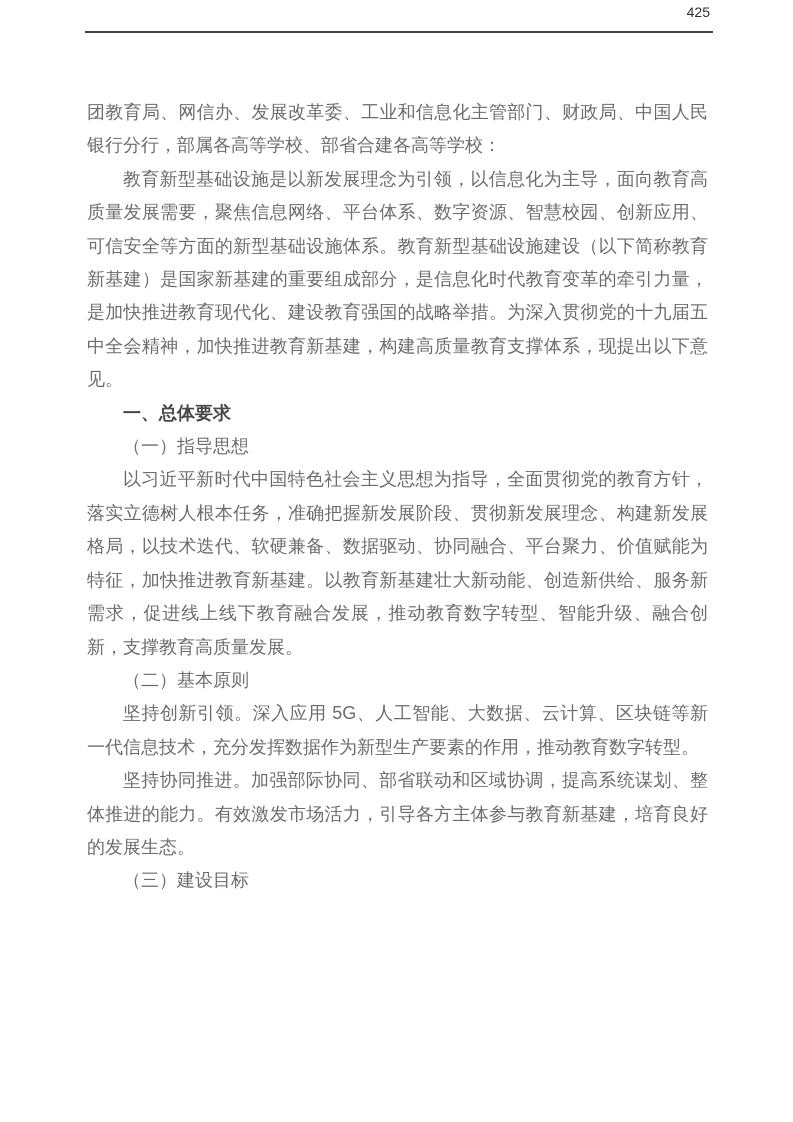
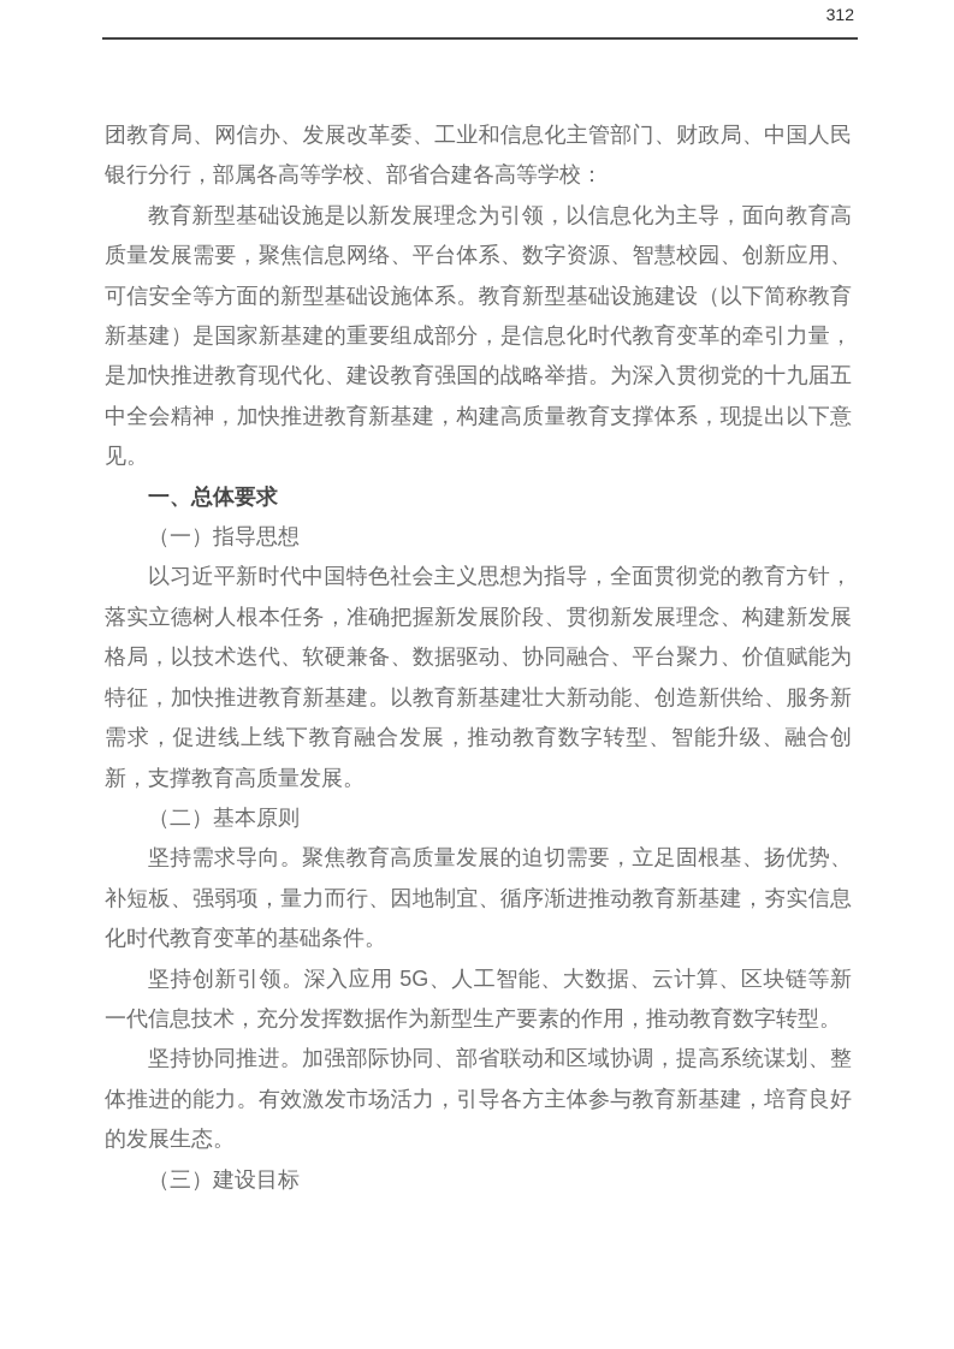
- 425
+ 312
  团教育局、网信办、发展改革委、工业和信息化主管部门、财政局、中国人民银行分行，部属各高等学校、部省合建各高等学校：
  教育新型基础设施是以新发展理念为引领，以信息化为主导，面向教育高质量发展需要，聚焦信息网络、平台体系、数字资源、智慧校园、创新应用、可信安全等方面的新型基础设施体系。教育新型基础设施建设（以下简称教育新基建）是国家新基建的重要组成部分，是信息化时代教育变革的牵引力量，是加快推进教育现代化、建设教育强国的战略举措。为深入贯彻党的十九届五中全会精神，加快推进教育新基建，构建高质量教育支撑体系，现提出以下意见。
  一、总体要求
  （一）指导思想
  以习近平新时代中国特色社会主义思想为指导，全面贯彻党的教育方针，落实立德树人根本任务，准确把握新发展阶段、贯彻新发展理念、构建新发展格局，以技术迭代、软硬兼备、数据驱动、协同融合、平台聚力、价值赋能为特征，加快推进教育新基建。以教育新基建壮大新动能、创造新供给、服务新需求，促进线上线下教育融合发展，推动教育数字转型、智能升级、融合创新，支撑教育高质量发展。
  （二）基本原则
+ 坚持需求导向。聚焦教育高质量发展的迫切需要，立足固根基、扬优势、补短板、强弱项，量力而行、因地制宜、循序渐进推动教育新基建，夯实信息化时代教育变革的基础条件。
  坚持创新引领。深入应用 5G、人工智能、大数据、云计算、区块链等新一代信息技术，充分发挥数据作为新型生产要素的作用，推动教育数字转型。
  坚持协同推进。加强部际协同、部省联动和区域协调，提高系统谋划、整体推进的能力。有效激发市场活力，引导各方主体参与教育新基建，培育良好的发展生态。
  （三）建设目标
